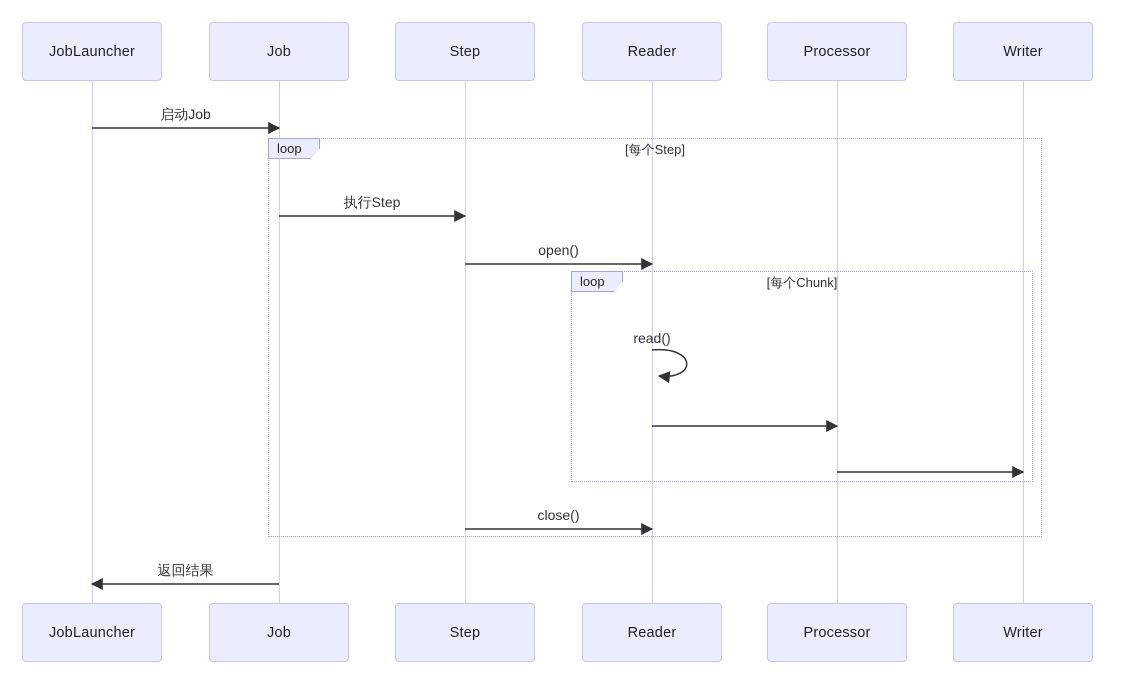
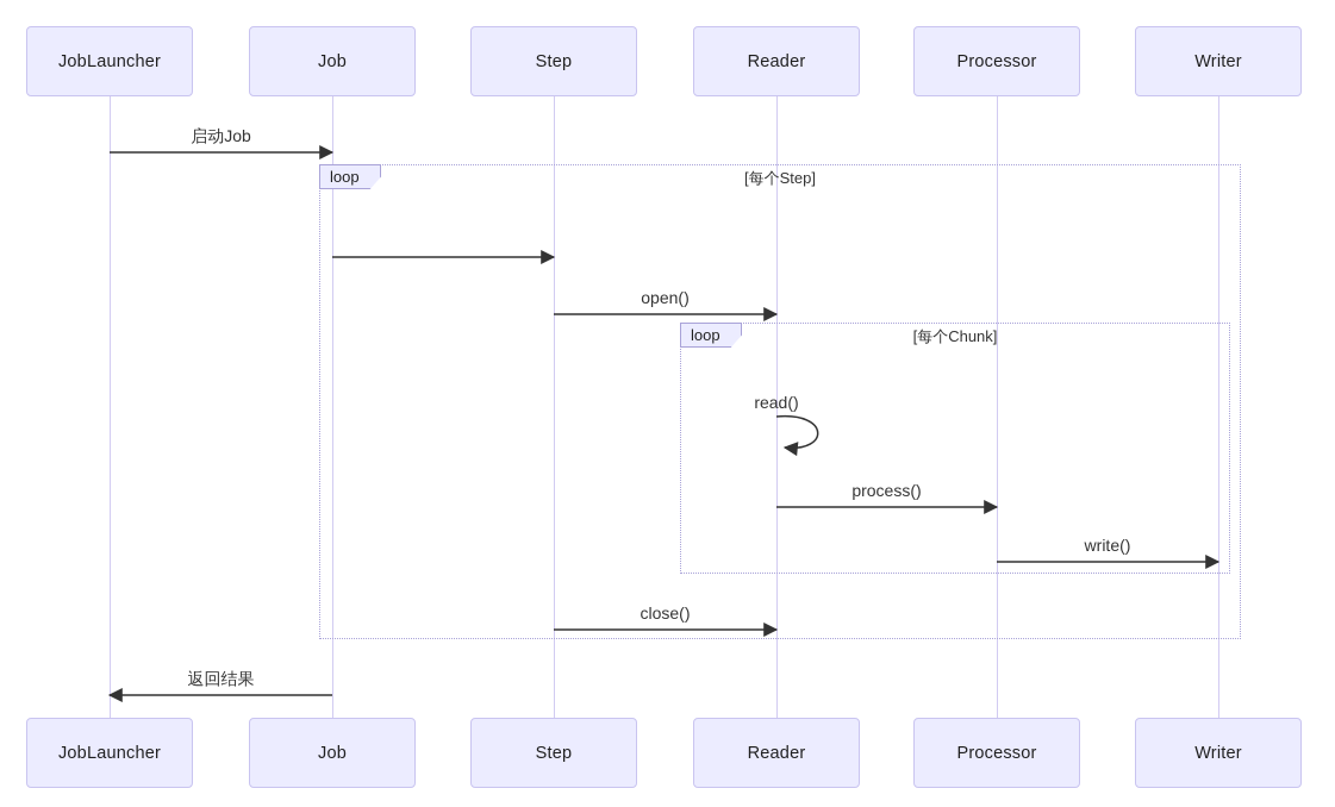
  JobLauncher
  JobLauncher
  Job
  Job
  Step
  Step
  Reader
  Reader
  Processor
  Processor
  Writer
  Writer
  loop
  [每个Step]
  loop
  [每个Chunk]
  启动Job
- 执行Step
  open()
  read()
+ process()
+ write()
  close()
  返回结果
